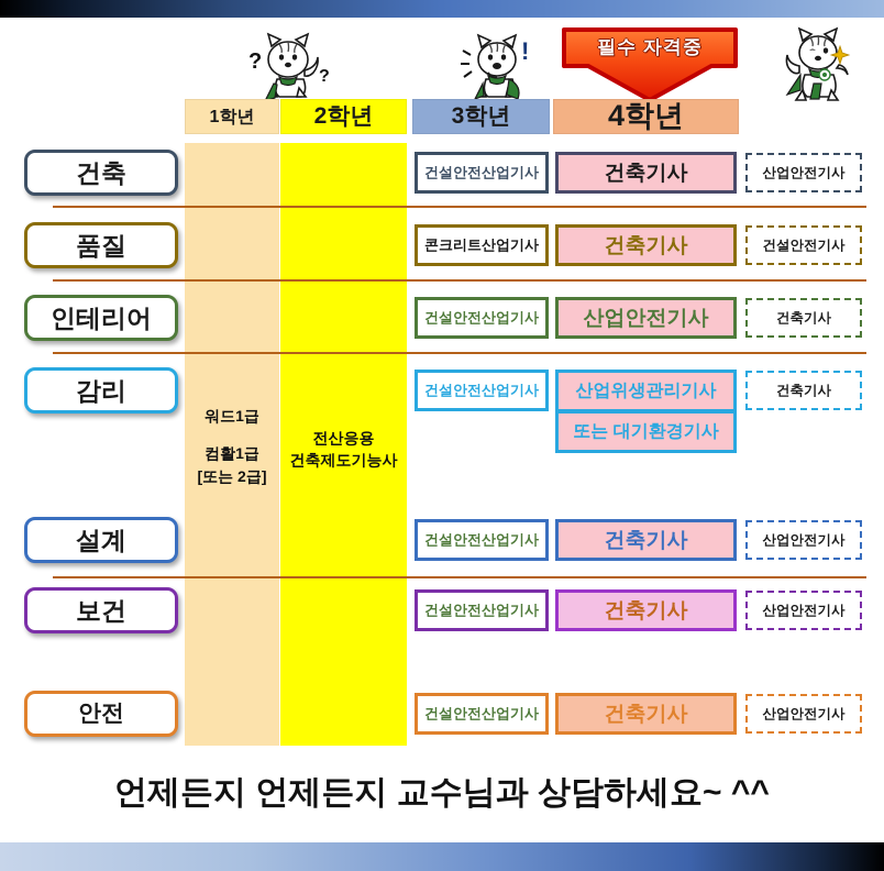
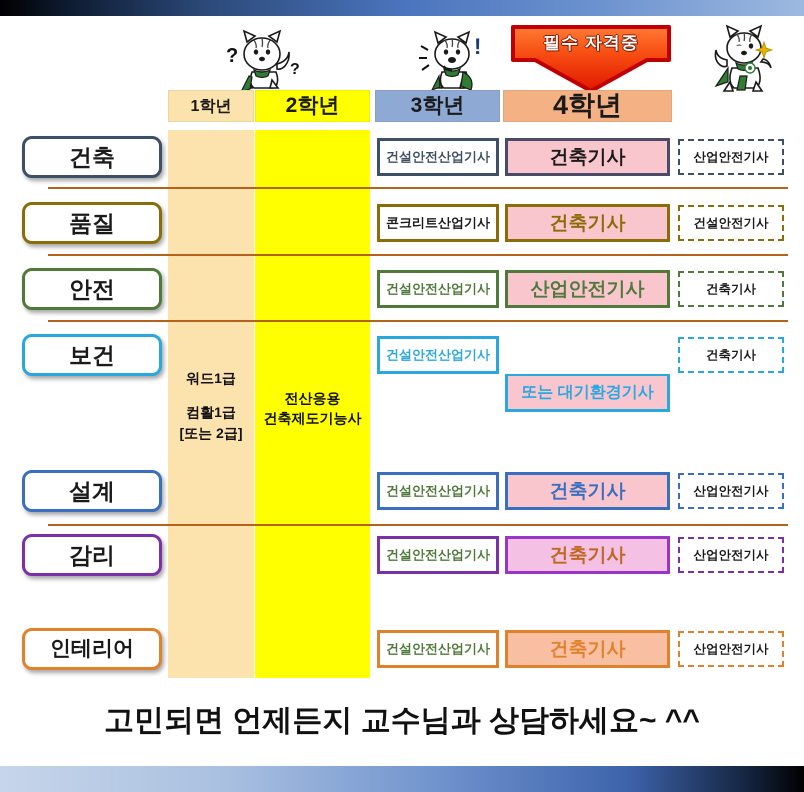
  ?
  ?
  !
  필수 자격중
  1학년
  2학년
  3학년
  4학년
  워드1급
  컴활1급
  [또는 2급]
  전산응용
  건축제도기능사
  건축
  건설안전산업기사
  건축기사
  산업안전기사
  품질
  콘크리트산업기사
  건축기사
  건설안전기사
- 인테리어
+ 안전
  건설안전산업기사
  산업안전기사
  건축기사
- 감리
+ 보건
  건설안전산업기사
- 산업위생관리기사
  또는 대기환경기사
  건축기사
  설계
  건설안전산업기사
  건축기사
  산업안전기사
- 보건
+ 감리
  건설안전산업기사
  건축기사
  산업안전기사
- 안전
+ 인테리어
  건설안전산업기사
  건축기사
  산업안전기사
- 언제든지 언제든지 교수님과 상담하세요~ ^^
+ 고민되면 언제든지 교수님과 상담하세요~ ^^
